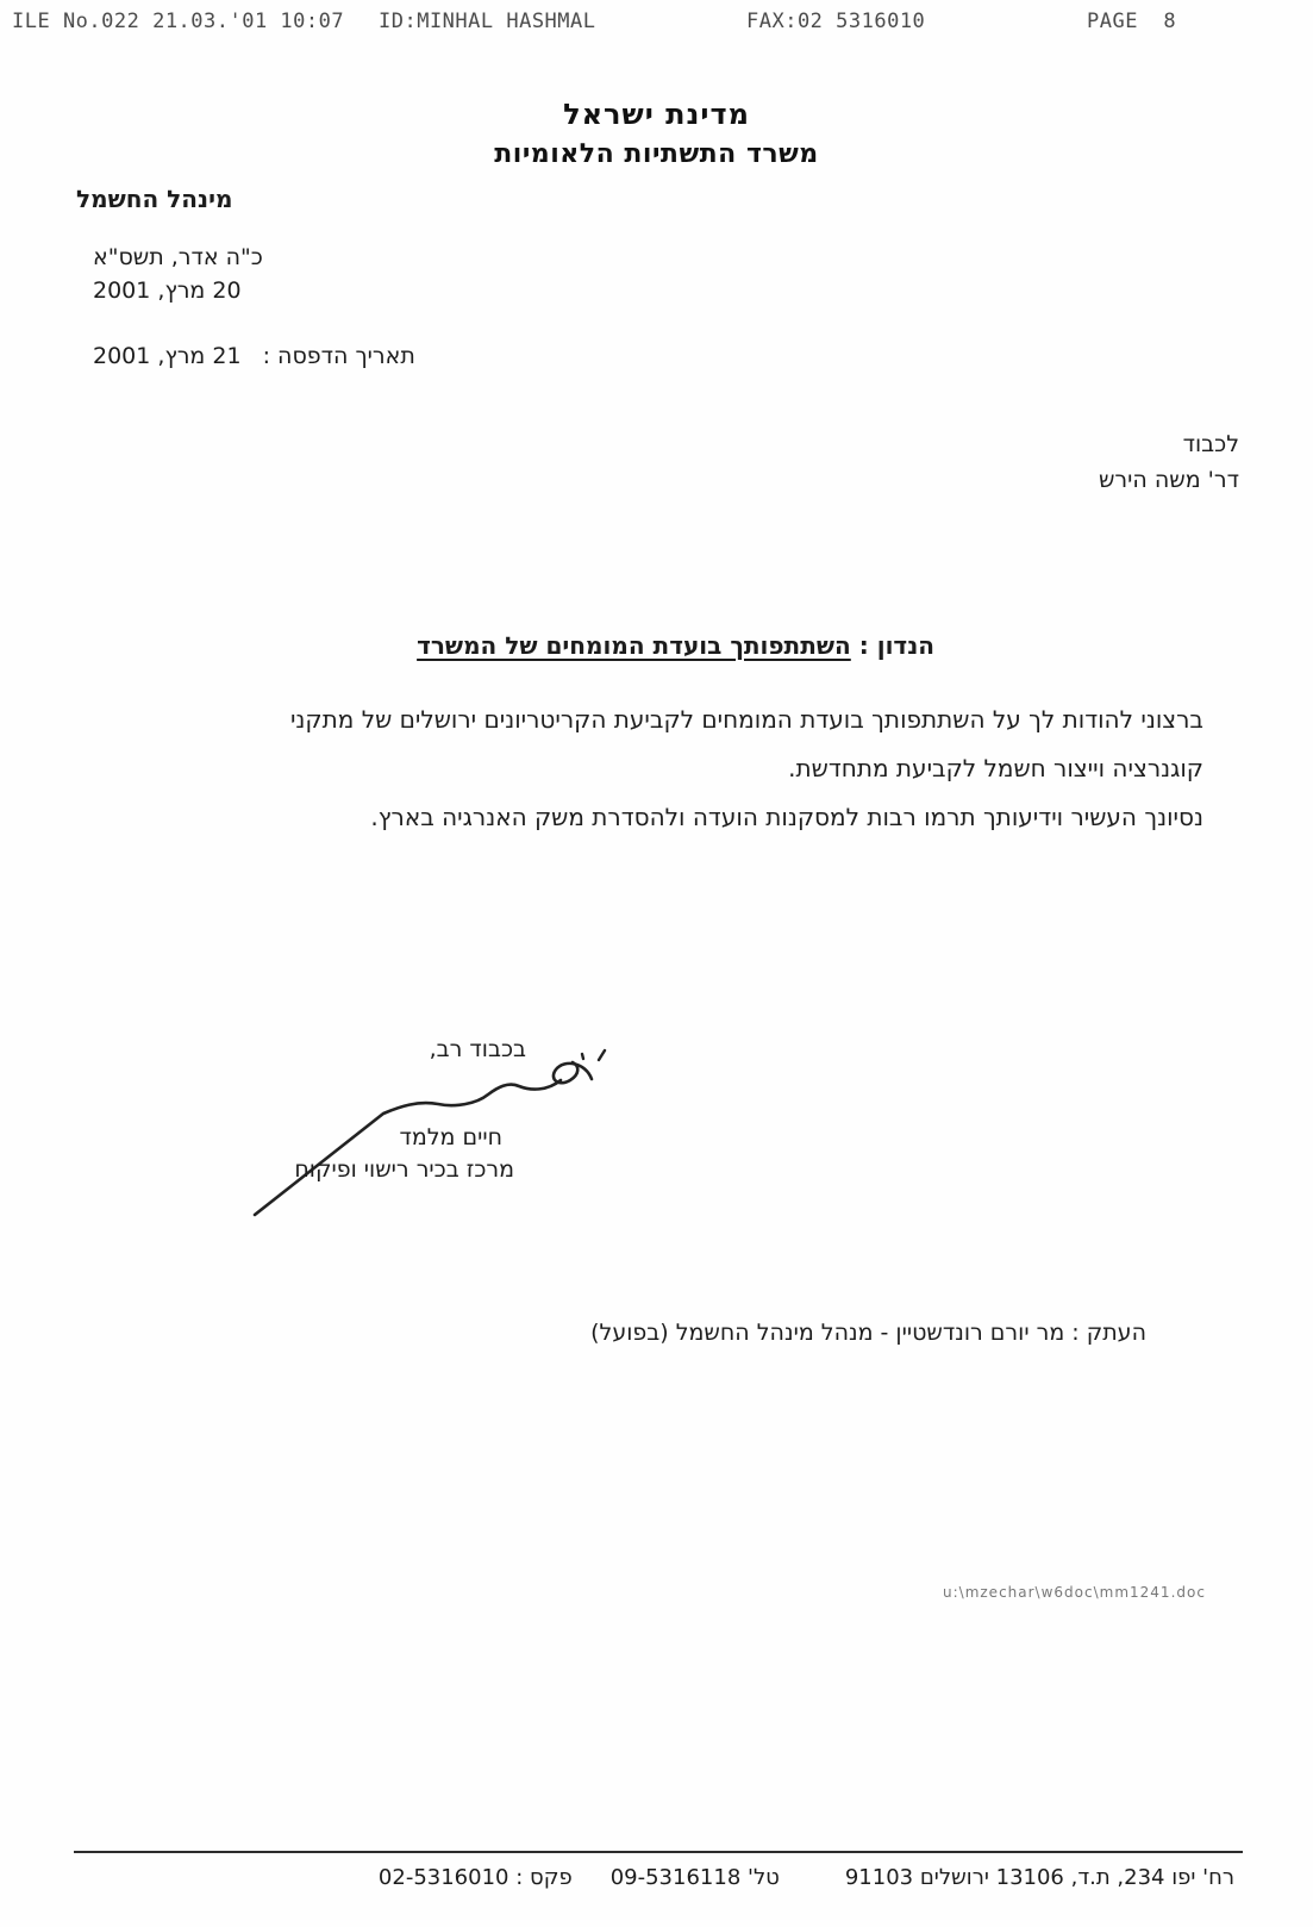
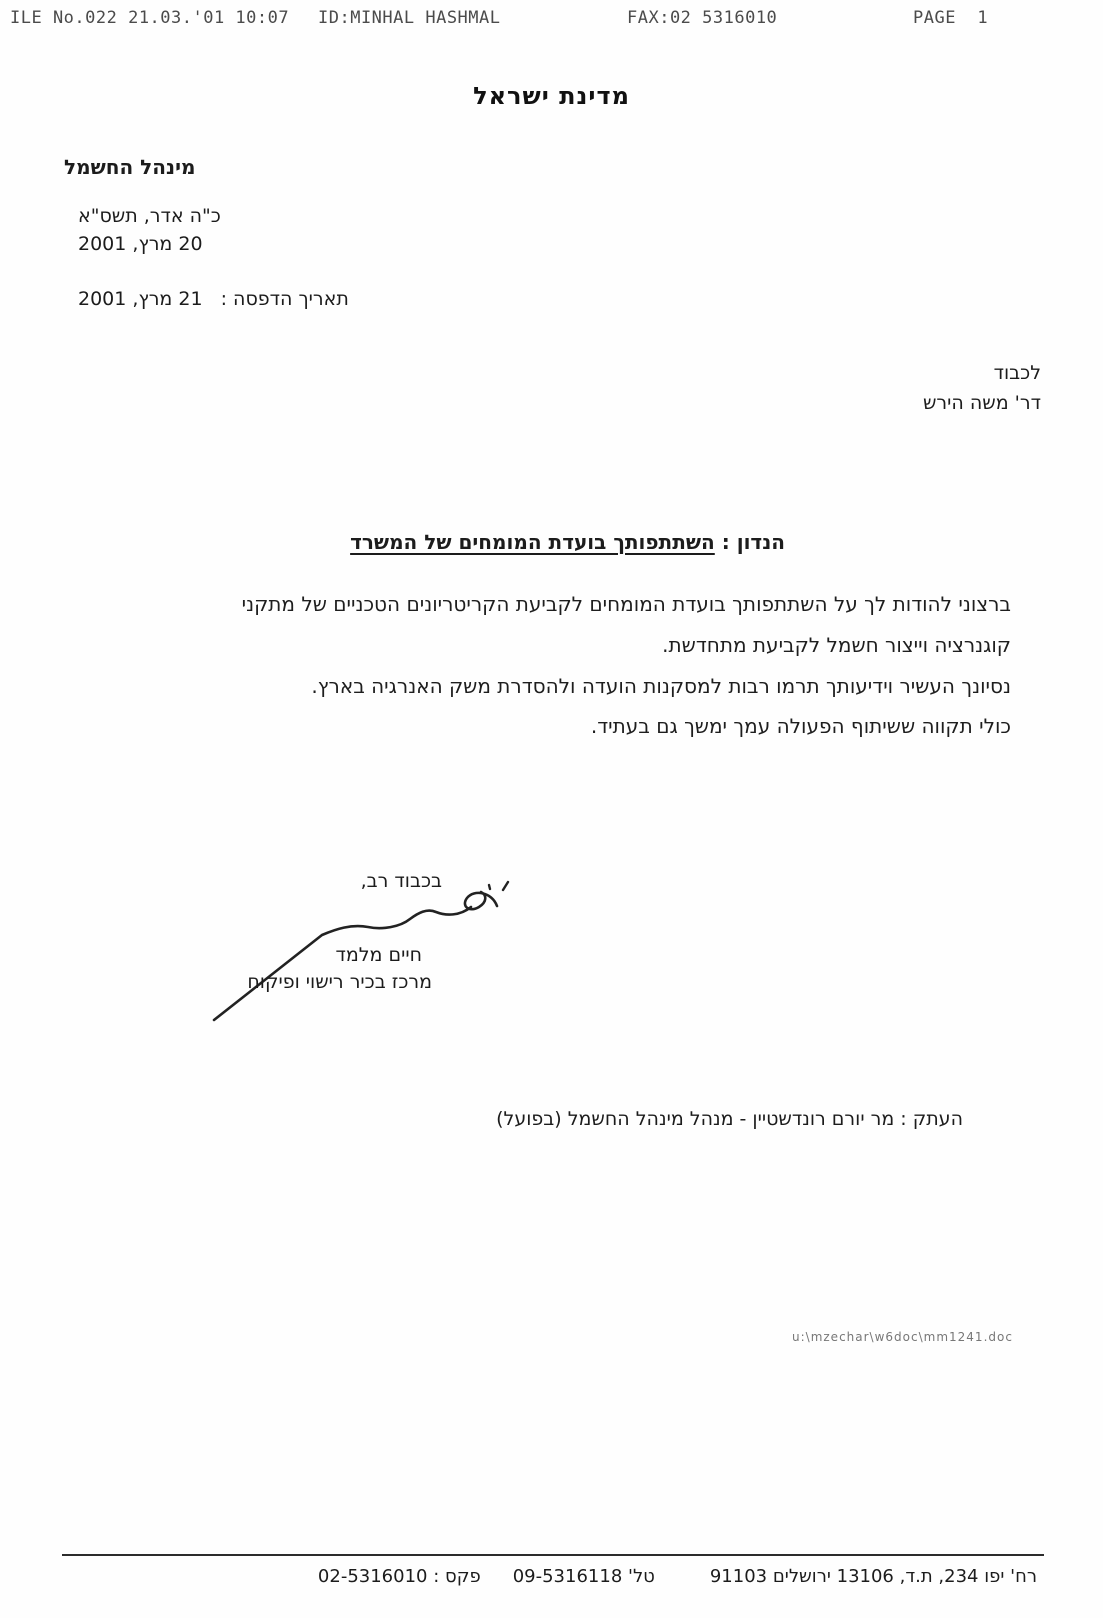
  ILE No.022 21.03.'01 10:07
  ID:MINHAL HASHMAL
  FAX:02 5316010
- PAGE 8
+ PAGE 1
  מדינת ישראל
- משרד התשתיות הלאומיות
  מינהל החשמל
  כ"ה אדר, תשס"א
  20 מרץ, 2001
  תאריך הדפסה : 21 מרץ, 2001
  לכבוד
  דר' משה הירש
  הנדון : השתתפותך בועדת המומחים של המשרד
- ברצוני להודות לך על השתתפותך בועדת המומחים לקביעת הקריטריונים ירושלים של מתקני
+ ברצוני להודות לך על השתתפותך בועדת המומחים לקביעת הקריטריונים הטכניים של מתקני
  קוגנרציה וייצור חשמל לקביעת מתחדשת.
  נסיונך העשיר וידיעותך תרמו רבות למסקנות הועדה ולהסדרת משק האנרגיה בארץ.
+ כולי תקווה ששיתוף הפעולה עמך ימשך גם בעתיד.
  בכבוד רב,
  חיים מלמד
  מרכז בכיר רישוי ופיקוח
  העתק : מר יורם רונדשטיין - מנהל מינהל החשמל (בפועל)
  u:\mzechar\w6doc\mm1241.doc
  רח' יפו 234, ת.ד, 13106 ירושלים 91103
  טל' 09-5316118
  פקס : 02-5316010
